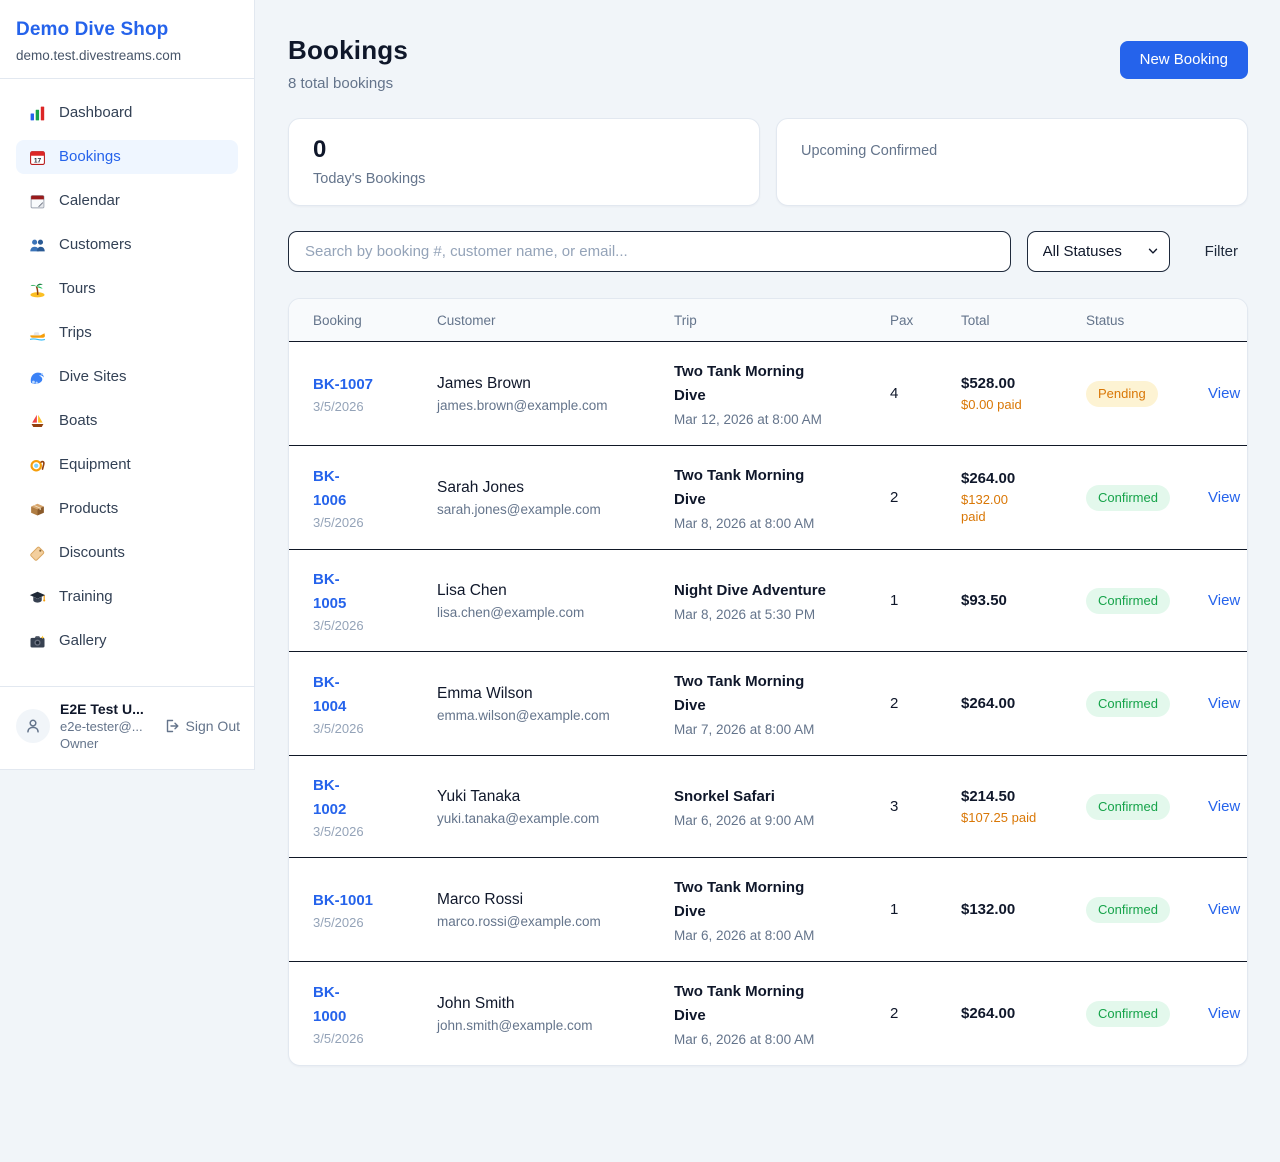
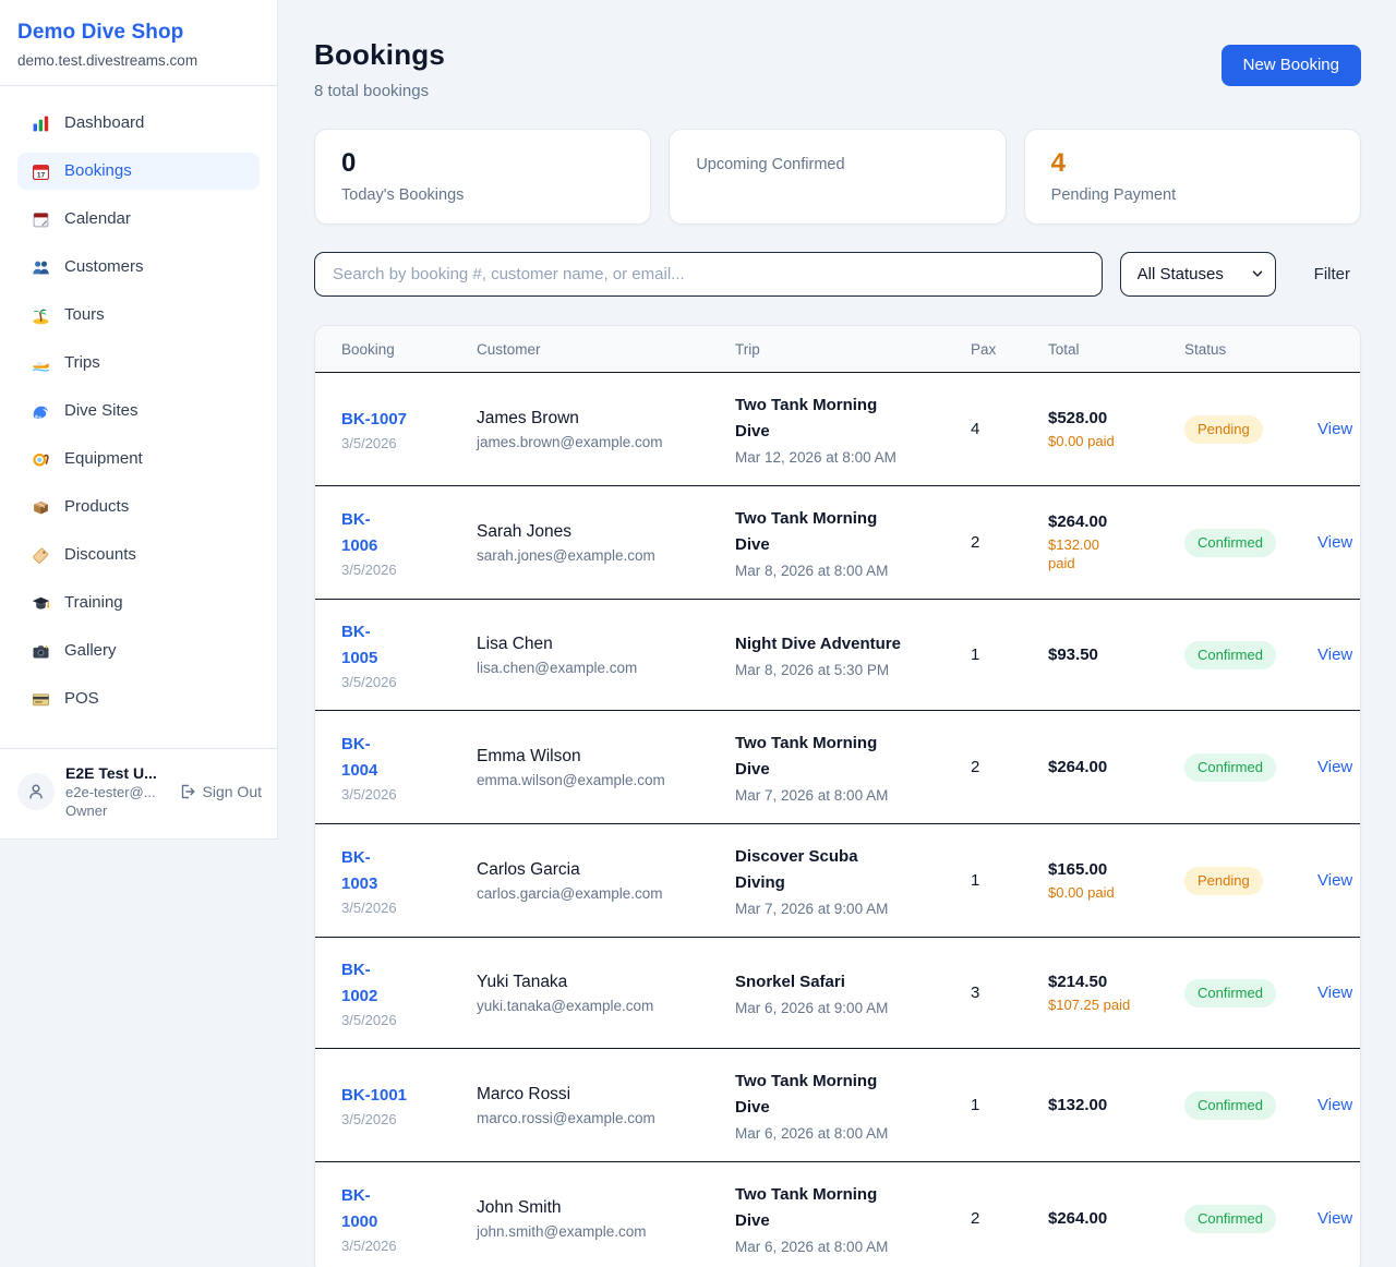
  Demo Dive Shop
  demo.test.divestreams.com
  Dashboard
  Bookings
  Calendar
  Customers
  Tours
  Trips
  Dive Sites
- Boats
  Equipment
  Products
  Discounts
  Training
  Gallery
+ POS
  E2E Test U...
  e2e-tester@...
  Owner
  Sign Out
  Bookings
  8 total bookings
  New Booking
  0
  Today's Bookings
  Upcoming Confirmed
+ 4
+ Pending Payment
  Search by booking #, customer name, or email...
  All Statuses
  Filter
  Booking	Customer	Trip	Pax	Total	Status
  BK-1007 3/5/2026	James Brown james.brown@example.com	Two Tank Morning Dive Mar 12, 2026 at 8:00 AM	4	$528.00 $0.00 paid	Pending	View
  BK- 1006 3/5/2026	Sarah Jones sarah.jones@example.com	Two Tank Morning Dive Mar 8, 2026 at 8:00 AM	2	$264.00 $132.00 paid	Confirmed	View
  BK- 1005 3/5/2026	Lisa Chen lisa.chen@example.com	Night Dive Adventure Mar 8, 2026 at 5:30 PM	1	$93.50	Confirmed	View
  BK- 1004 3/5/2026	Emma Wilson emma.wilson@example.com	Two Tank Morning Dive Mar 7, 2026 at 8:00 AM	2	$264.00	Confirmed	View
+ BK- 1003 3/5/2026	Carlos Garcia carlos.garcia@example.com	Discover Scuba Diving Mar 7, 2026 at 9:00 AM	1	$165.00 $0.00 paid	Pending	View
  BK- 1002 3/5/2026	Yuki Tanaka yuki.tanaka@example.com	Snorkel Safari Mar 6, 2026 at 9:00 AM	3	$214.50 $107.25 paid	Confirmed	View
  BK-1001 3/5/2026	Marco Rossi marco.rossi@example.com	Two Tank Morning Dive Mar 6, 2026 at 8:00 AM	1	$132.00	Confirmed	View
  BK- 1000 3/5/2026	John Smith john.smith@example.com	Two Tank Morning Dive Mar 6, 2026 at 8:00 AM	2	$264.00	Confirmed	View
